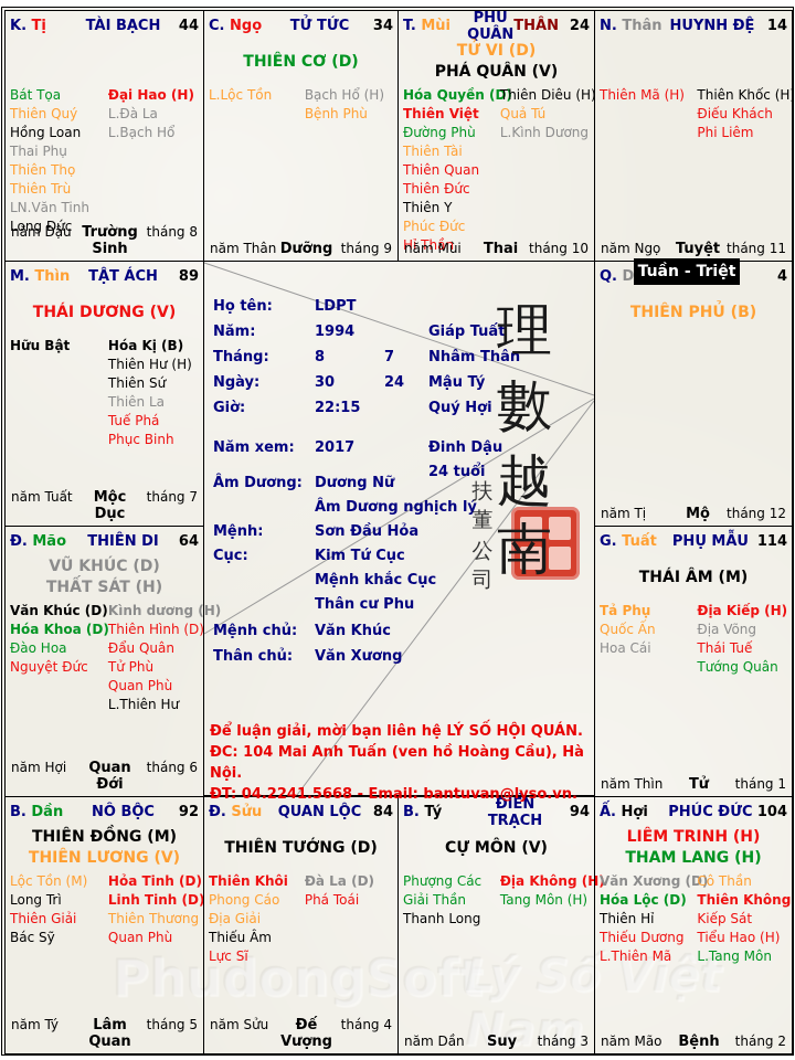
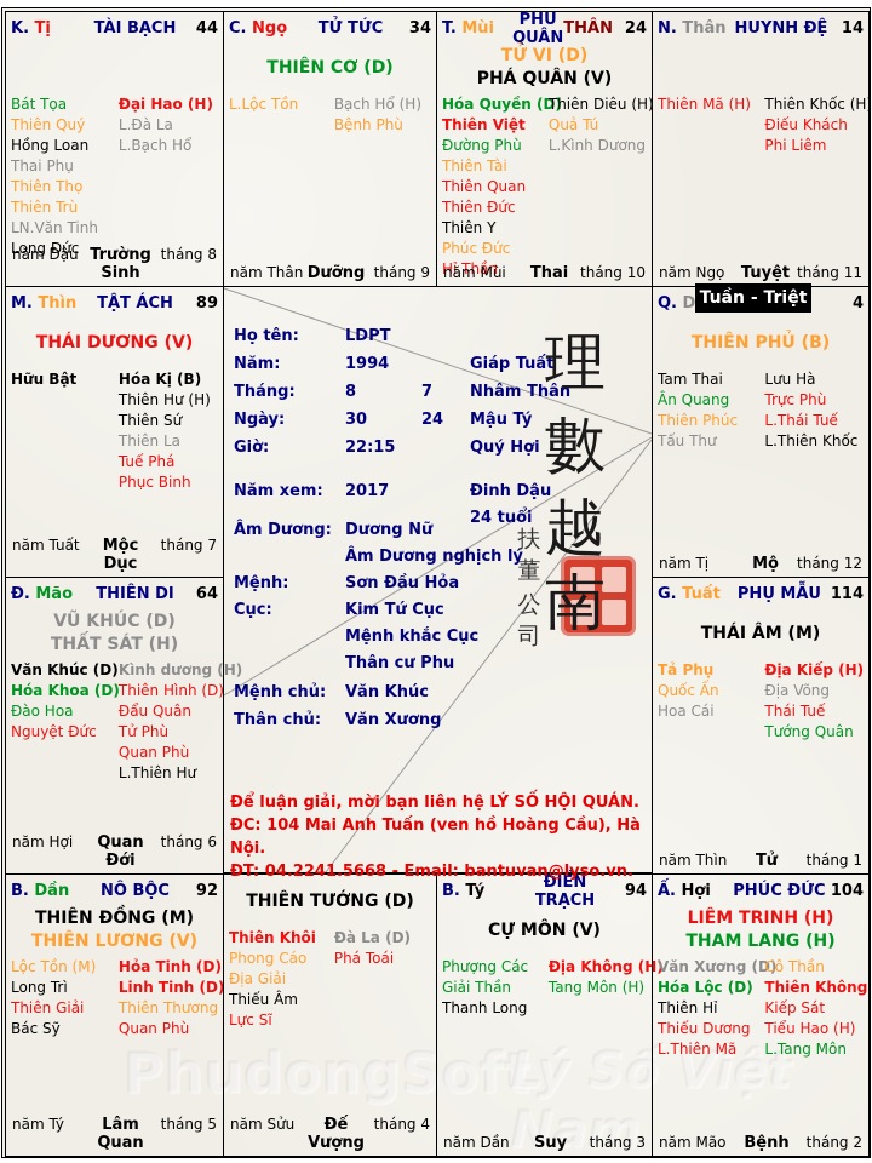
  K. Tị
  TÀI BẠCH
  44
  Bát Tọa
  Thiên Quý
  Hồng Loan
  Thai Phụ
  Thiên Thọ
  Thiên Trù
  LN.Văn Tinh
  Long Đức
  Đại Hao (H)
  L.Đà La
  L.Bạch Hổ
  năm Dậu
  Trường Sinh
  tháng 8
  C. Ngọ
  TỬ TỨC
  34
  THIÊN CƠ (D)
  L.Lộc Tồn
  Bạch Hổ (H)
  Bệnh Phù
  năm Thân
  Dưỡng
  tháng 9
  T. Mùi
  PHU QUÂN
  THÂN
  24
  TỬ VI (D)
  PHÁ QUÂN (V)
  Hóa Quyền (
  Thiên Việt
  Đường Phù
  Thiên Tài
  Thiên Quan
  Thiên Đức
  Thiên Y
  Phúc Đức
  Hỉ Thần
  Thiên Diêu (H
  Quả Tú
  L.Kình Dương
  năm Mùi
  Thai
  tháng 10
  N. Thân
  HUYNH ĐỆ
  14
  Thiên Mã (H)
  Thiên Khốc (H)
  Điếu Khách
  Phi Liêm
  năm Ngọ
  Tuyệt
  tháng 11
  M. Thìn
  TẬT ÁCH
  89
  THÁI DƯƠNG (V)
  Hữu Bật
  Hóa Kị (B)
  Thiên Hư (H)
  Thiên Sứ
  Thiên La
  Tuế Phá
  Phục Binh
  năm Tuất
  Mộc Dục
  tháng 7
  4
  THIÊN PHỦ (B)
+ Tam Thai
+ Ân Quang
+ Thiên Phúc
+ Tấu Thư
+ Lưu Hà
+ Trực Phù
+ L.Thái Tuế
+ L.Thiên Khốc
  năm Tị
  Mộ
  tháng 12
  Đ. Mão
  THIÊN DI
  64
  VŨ KHÚC (D)
  THẤT SÁT (H)
  Văn Khúc (D)
  Hóa Khoa (D)
  Đào Hoa
  Nguyệt Đức
  Kình dương (
  Thiên Hình (D)
  Đẩu Quân
  Tử Phù
  Quan Phù
  L.Thiên Hư
  năm Hợi
  Quan Đới
  tháng 6
  G. Tuất
  PHỤ MẪU
  114
  THÁI ÂM (M)
  Tả Phụ
  Quốc Ấn
  Hoa Cái
  Địa Kiếp (H)
  Địa Võng
  Thái Tuế
  Tướng Quân
  năm Thìn
  Tử
  tháng 1
  B. Dần
  NÔ BỘC
  92
  THIÊN ĐỒNG (M)
  THIÊN LƯƠNG (V)
  Lộc Tồn (M)
  Long Trì
  Thiên Giải
  Bác Sỹ
  Hỏa Tinh (D)
  Linh Tinh (D)
  Thiên Thương
  Quan Phù
  năm Tý
  Lâm Quan
  tháng 5
- Đ. Sửu
- QUAN LỘC
- 84
  THIÊN TƯỚNG (D)
  Thiên Khôi
  Phong Cáo
  Địa Giải
  Thiếu Âm
  Lực Sĩ
  Đà La (D)
  Phá Toái
  năm Sửu
  Đế Vượng
  tháng 4
  B. Tý
  ĐIỀN TRẠCH
  94
  CỰ MÔN (V)
  Phượng Các
  Giải Thần
  Thanh Long
  Địa Không (
  Tang Môn (H)
  năm Dần
  Suy
  tháng 3
  Ấ. Hợi
  PHÚC ĐỨC
  104
  LIÊM TRINH (H)
  THAM LANG (H)
  Văn Xương (D
  Hóa Lộc (D)
  Thiên Hỉ
  Thiếu Dương
  L.Thiên Mã
  Cô Thần
  Thiên Không
  Kiếp Sát
  Tiểu Hao (H)
  L.Tang Môn
  năm Mão
  Bệnh
  tháng 2
  Họ tên:
  LDPT
  Năm:
  1994
  Tháng:
  8
  7
  Ngày:
  30
  24
  Giờ:
  22:15
  Năm xem:
  2017
  Âm Dương:
  Dương Nữ
  Âm Dương nghịch lý
  Mệnh:
  Sơn Đầu Hỏa
  Cục:
  Kim Tứ Cục
  Mệnh khắc Cục
  Thân cư Phu
  Mệnh chủ:
  Văn Khúc
  Thân chủ:
  Văn Xương
  Giáp Tuất
  Nhâm Thân
  Mậu Tý
  Quý Hợi
  Đinh Dậu
  24 tuổi
  理
  數
  越
  南
  扶
  董
  公
  司
  Để luận giải, mời bạn liên hệ LÝ SỐ HỘI QUÁN.
  ĐC: 104 Mai Anh Tuấn (ven hồ Hoàng Cầu), Hà Nội.
  ĐT: 04.2241.5668 - Email: bantuvan@lyso.vn.
  Tuần - Triệt
  PhudongSoft
  Lý Số Việt Nam
